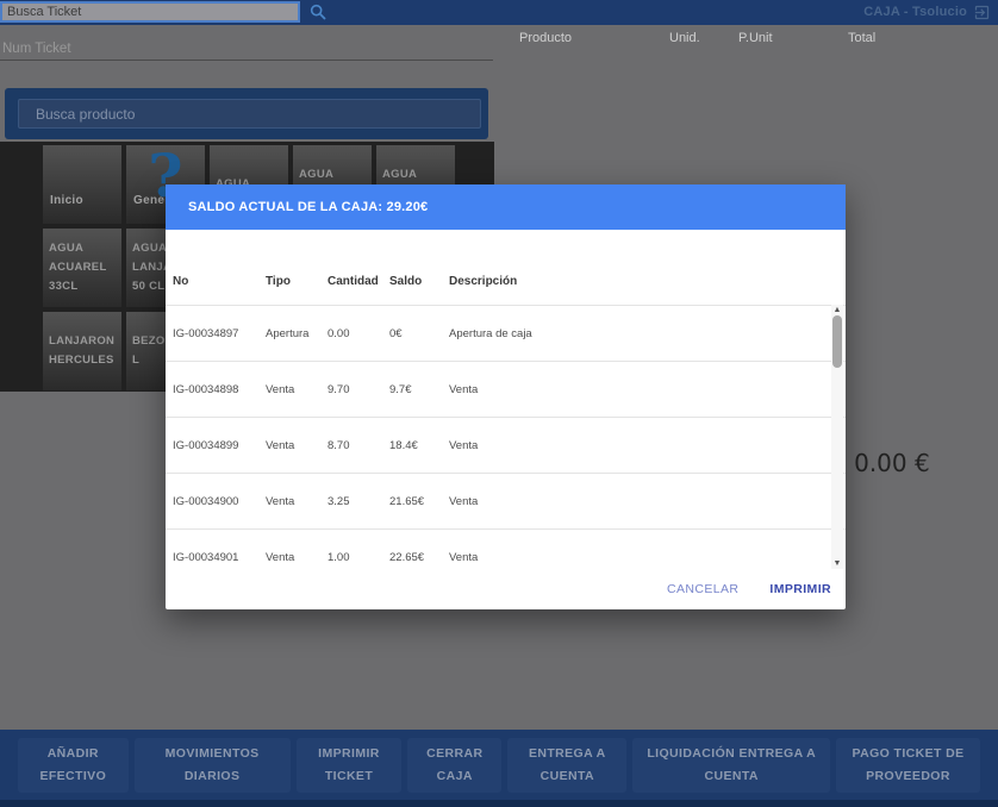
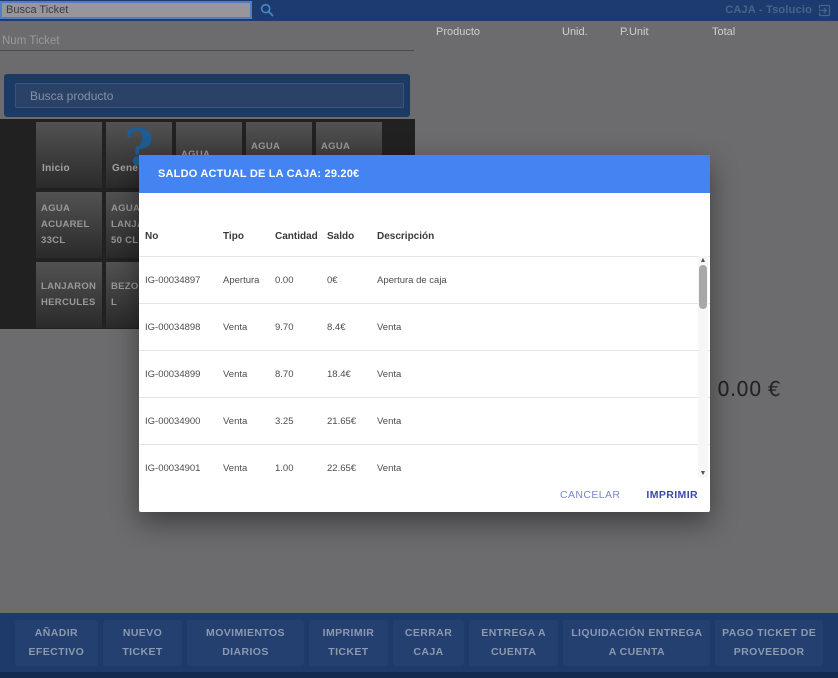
  Busca Ticket
  CAJA - Tsolucio
  Num Ticket
  Producto
  Unid.
  P.Unit
  Total
  0.00 €
  Busca producto
  Inicio
  ?
  AGUA ACUAREL 33CL
  AGUA LANJ 50 CL
  LANJARON HERCULES
  AÑADIR EFECTIVO
+ NUEVO TICKET
  MOVIMIENTOS DIARIOS
  IMPRIMIR TICKET
  CERRAR CAJA
  ENTREGA A CUENTA
  LIQUIDACIÓN ENTREGA A CUENTA
  PAGO TICKET DE PROVEEDOR
  SALDO ACTUAL DE LA CAJA: 29.20€
  No
  Tipo
  Cantidad
  Saldo
  Descripción
  IG-00034897
  Apertura
  0.00
  0€
  Apertura de caja
  IG-00034898
  Venta
  9.70
- 9.7€
+ 8.4€
  Venta
  IG-00034899
  Venta
  8.70
  18.4€
  Venta
  IG-00034900
  Venta
  3.25
  21.65€
  Venta
  IG-00034901
  Venta
  1.00
  22.65€
  Venta
  CANCELAR
  IMPRIMIR
